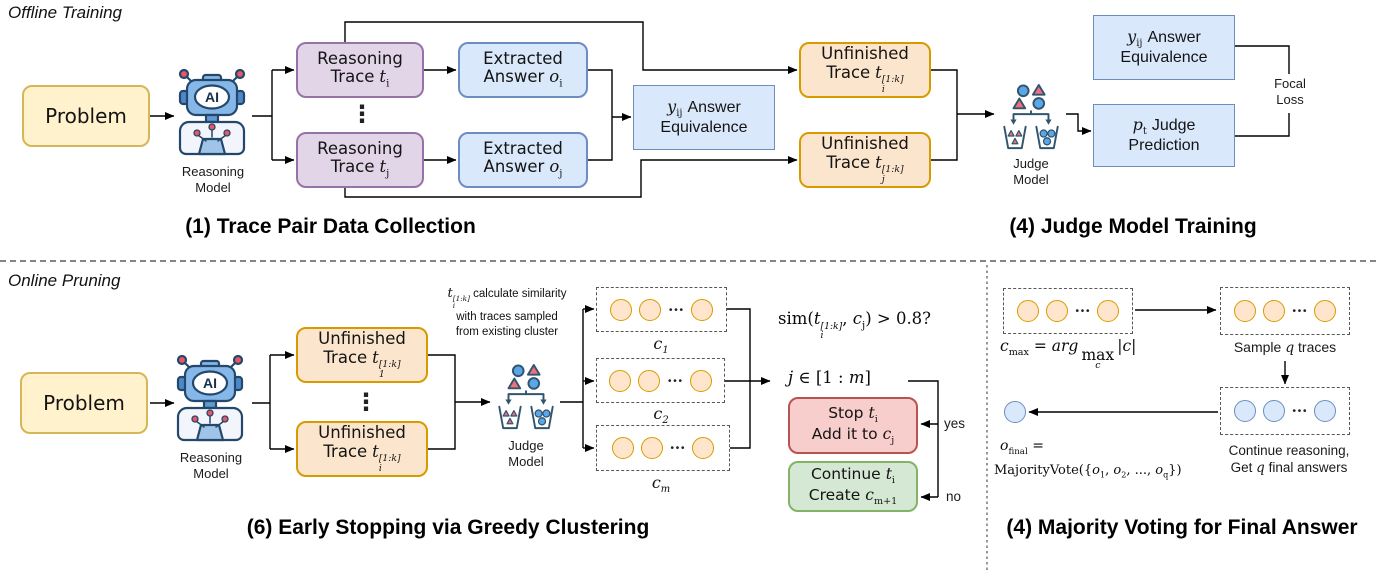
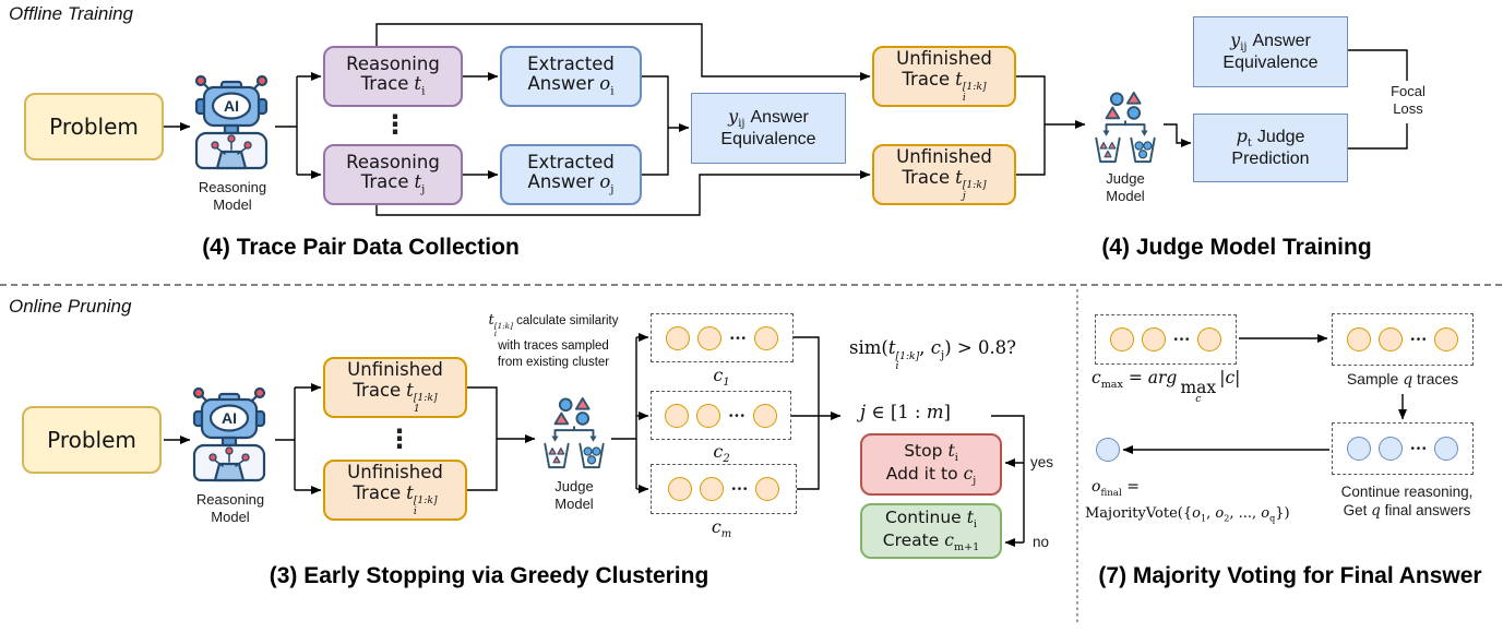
  Offline Training
  Online Pruning
- (1) Trace Pair Data Collection
+ (4) Trace Pair Data Collection
  (4) Judge Model Training
- (6) Early Stopping via Greedy Clustering
+ (3) Early Stopping via Greedy Clustering
- (4) Majority Voting for Final Answer
+ (7) Majority Voting for Final Answer
  Problem
  AI
  Reasoning
  Model
  Reasoning
  Trace ti
  ⋮
  Reasoning
  Trace tj
  Extracted
  Answer oi
  Extracted
  Answer oj
  yijAnswer
  Equivalence
  Unfinished
  Trace t
  [1:k]
  i
  Unfinished
  Trace t
  [1:k]
  j
  Judge
  Model
  yijAnswer
  Equivalence
  ptJudge
  Prediction
  Focal
  Loss
  Problem
  AI
  Reasoning
  Model
  Unfinished
  Trace t
  [1:k]
  1
  ⋮
  Unfinished
  Trace t
  [1:k]
  i
  t
  [1:k]
  i
  calculate similarity
  with traces sampled
  from existing cluster
  Judge
  Model
  ···
  c1
  ···
  c2
  ···
  cm
  sim(t
  [1:k]
  i
  , cj) > 0.8?
  j ∈ [1 : m]
  Stop ti
  Add it to cj
  Continue ti
  Create cm+1
  yes
  no
  ···
  cmax = arg
  max
  c
  |c|
  ···
  Sample q traces
  ···
  Continue reasoning,
  Get q final answers
  ofinal =
  MajorityVote({o1, o2, ..., oq})
